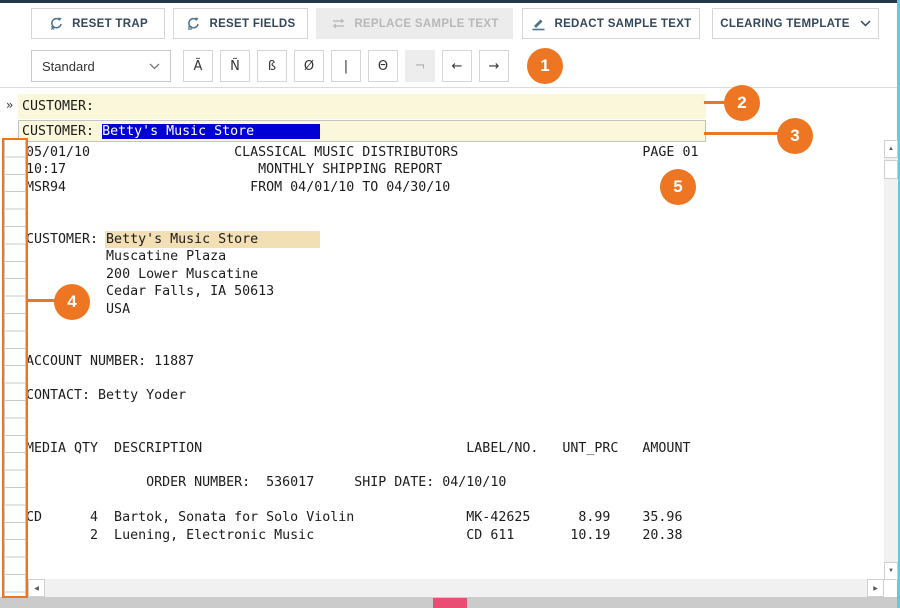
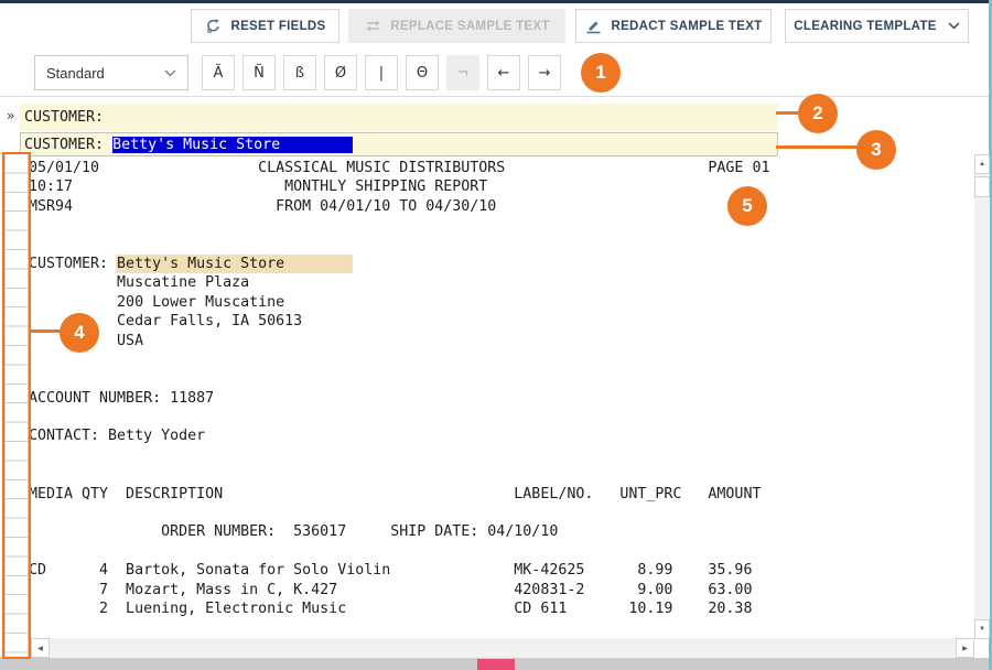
- RESET TRAP
  RESET FIELDS
  REPLACE SAMPLE TEXT
  REDACT SAMPLE TEXT
  CLEARING TEMPLATE
  Standard
  Ã
  Ñ
  ß
  Ø
  |
  Θ
  ¬
  ←
  →
  CUSTOMER:
  CUSTOMER:
  Betty's Music Store
  05/01/10 CLASSICAL MUSIC DISTRIBUTORS PAGE 01
  10:17 MONTHLY SHIPPING REPORT
  MSR94 FROM 04/01/10 TO 04/30/10
  CUSTOMER: Betty's Music Store
  Muscatine Plaza
  200 Lower Muscatine
  Cedar Falls, IA 50613
  USA
  ACCOUNT NUMBER: 11887
  CONTACT: Betty Yoder
  MEDIA QTY DESCRIPTION LABEL/NO. UNT_PRC AMOUNT
  ORDER NUMBER: 536017 SHIP DATE: 04/10/10
  CD 4 Bartok, Sonata for Solo Violin MK-42625 8.99 35.96
+ 7 Mozart, Mass in C, K.427 420831-2 9.00 63.00
  2 Luening, Electronic Music CD 611 10.19 20.38
  »
  1
  2
  3
  4
  5
